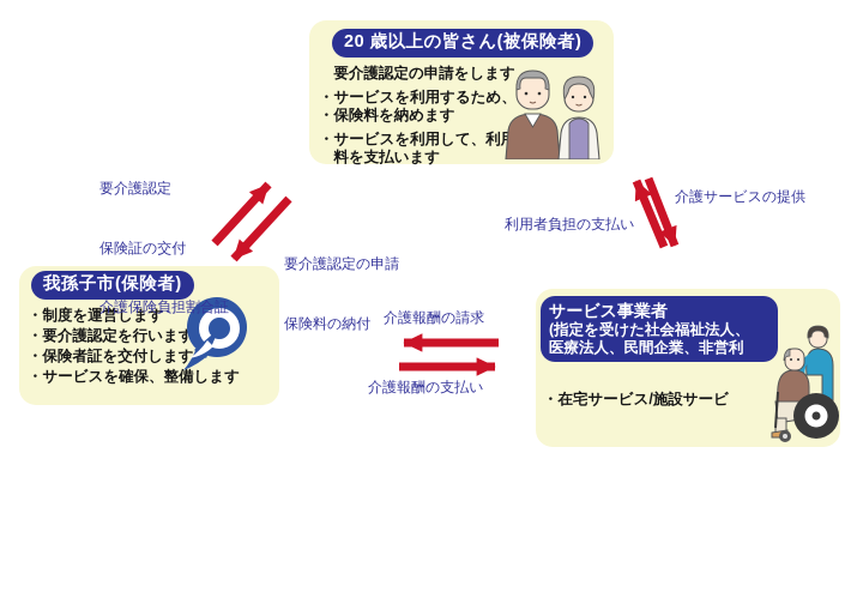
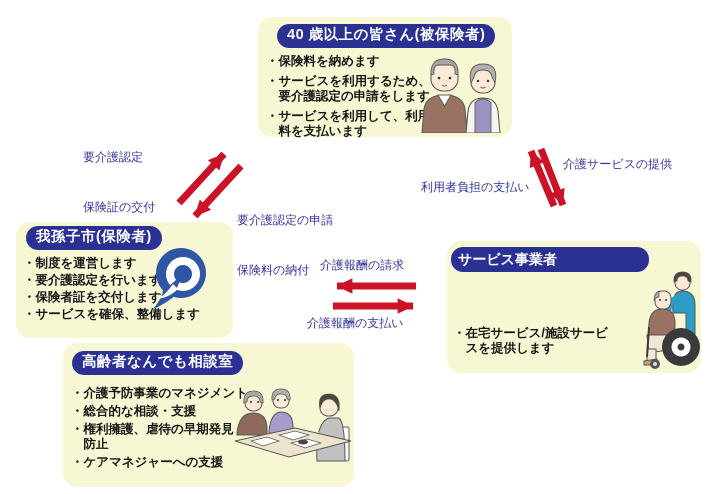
- 20 歳以上の皆さん(被保険者)
+ 40 歳以上の皆さん(被保険者)
- 要介護認定の申請をします
+ ・保険料を納めます
  ・サービスを利用するため、
- ・保険料を納めます
+ 要介護認定の申請をします
  ・サービスを利用して、利
  料を支払います
  我孫子市(保険者)
  ・制度を運営します
  ・要介護認定を行います
  ・保険者証を交付します
  ・サービスを確保、整備します
+ 高齢者なんでも相談室
+ ・介護予防事業のマネジメント
+ ・総合的な相談・支援
+ ・権利擁護、虐待の早期発見
+ 防止
+ ・ケアマネジャーへの支援
  サービス事業者
- (指定を受けた社会福祉法人、
- 医療法人、民間企業、非営利
  ・在宅サービス/施設サービ
+ スを提供します
  要介護認定
  保険証の交付
- 介護保険負担割合証
  要介護認定の申請
  保険料の納付
  利用者負担の支払い
  介護サービスの提供
  介護報酬の請求
  介護報酬の支払い
